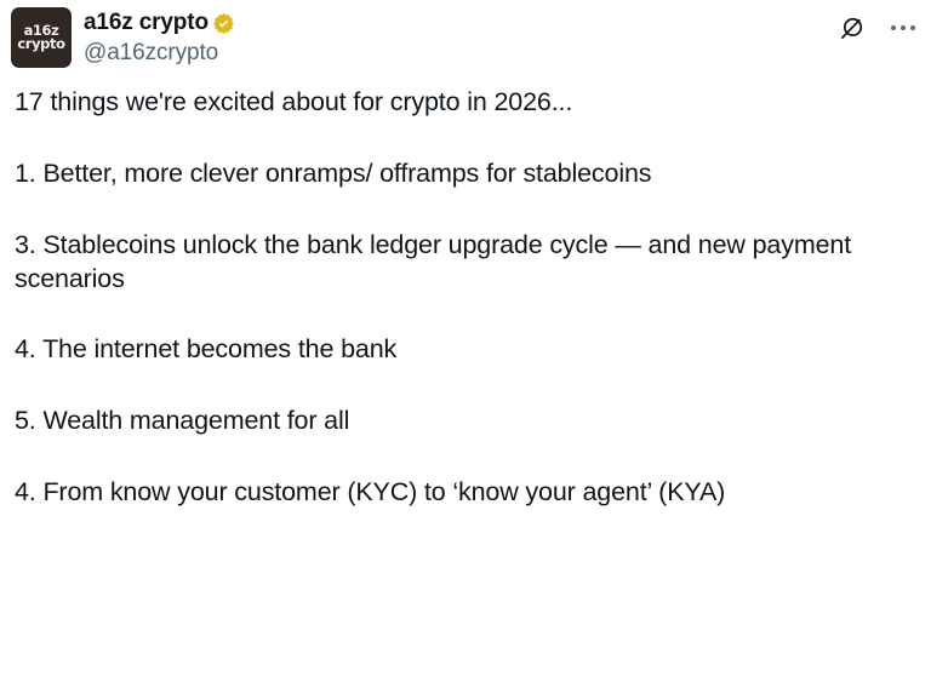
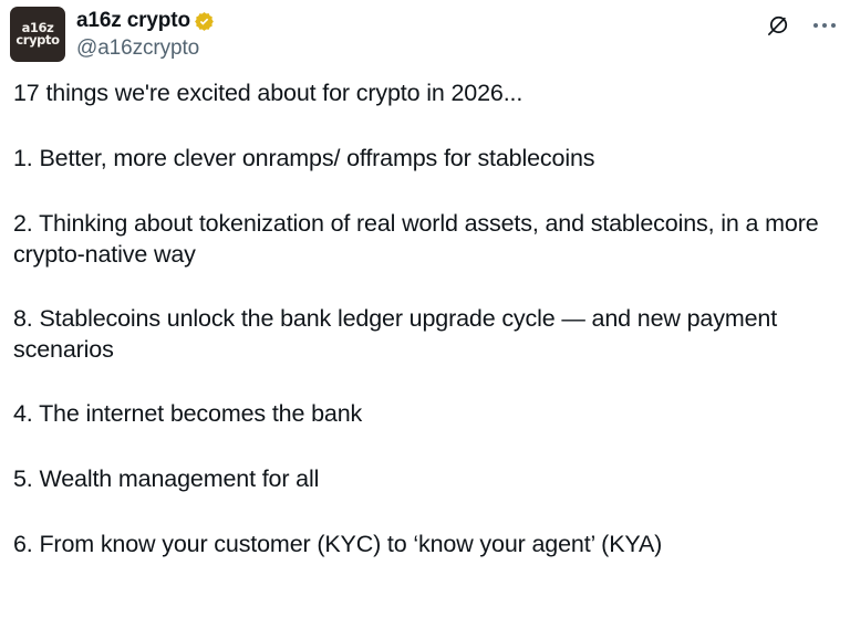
  a16z
  crypto
  a16z crypto
  @a16zcrypto
  17 things we're excited about for crypto in 2026...
  1. Better, more clever onramps/ offramps for stablecoins
+ 2. Thinking about tokenization of real world assets, and stablecoins, in a more crypto-native way
- 3. Stablecoins unlock the bank ledger upgrade cycle — and new payment scenarios
+ 8. Stablecoins unlock the bank ledger upgrade cycle — and new payment scenarios
  4. The internet becomes the bank
  5. Wealth management for all
- 4. From know your customer (KYC) to ‘know your agent’ (KYA)
+ 6. From know your customer (KYC) to ‘know your agent’ (KYA)
